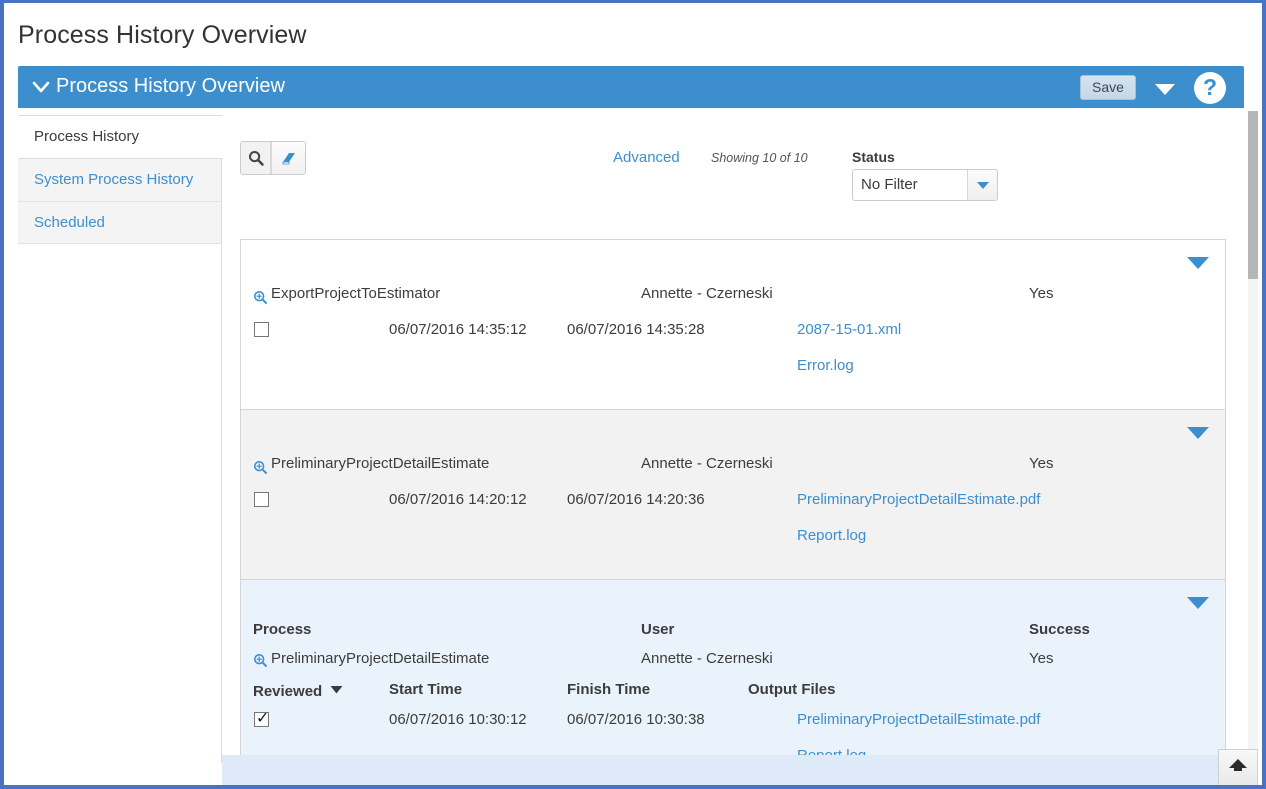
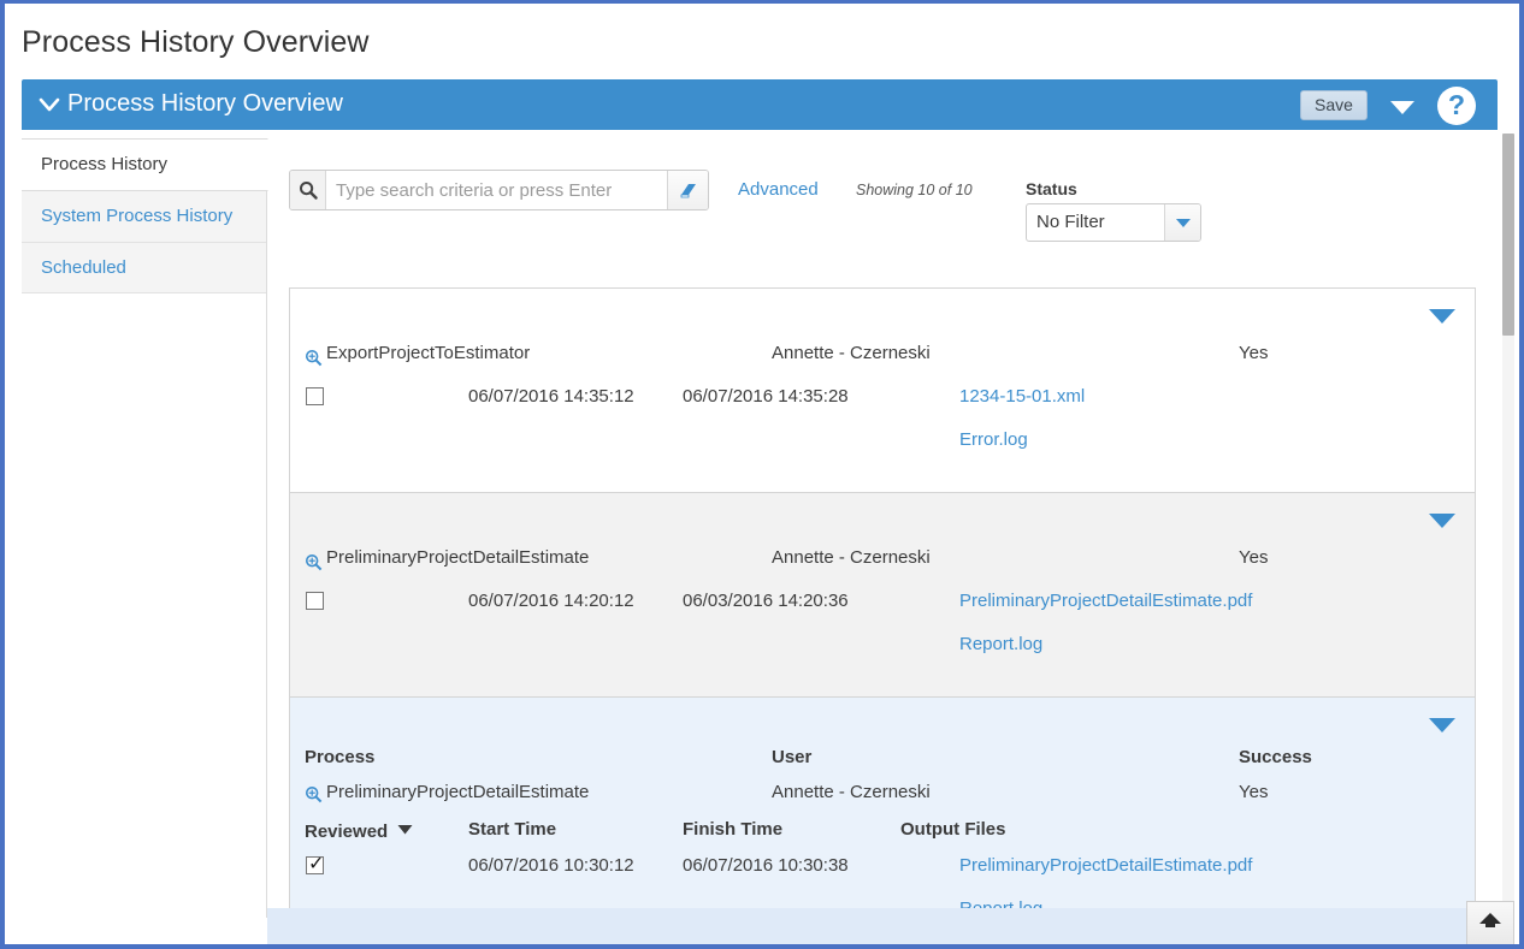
  Process History Overview
  Process History Overview
  Save
  ?
  Process History
  System Process History
  Scheduled
+ Type search criteria or press Enter
  Advanced
  Showing 10 of 10
  Status
  No Filter
  ExportProjectToEstimator
  Annette - Czerneski
  Yes
  06/07/2016 14:35:12
  06/07/2016 14:35:28
- 2087-15-01.xml
+ 1234-15-01.xml
  Error.log
  PreliminaryProjectDetailEstimate
  Annette - Czerneski
  Yes
  06/07/2016 14:20:12
- 06/07/2016 14:20:36
+ 06/03/2016 14:20:36
  PreliminaryProjectDetailEstimate.pdf
  Report.log
  Process
  User
  Success
  PreliminaryProjectDetailEstimate
  Annette - Czerneski
  Yes
  Reviewed
  Start Time
  Finish Time
  Output Files
  ✓
  06/07/2016 10:30:12
  06/07/2016 10:30:38
  PreliminaryProjectDetailEstimate.pdf
